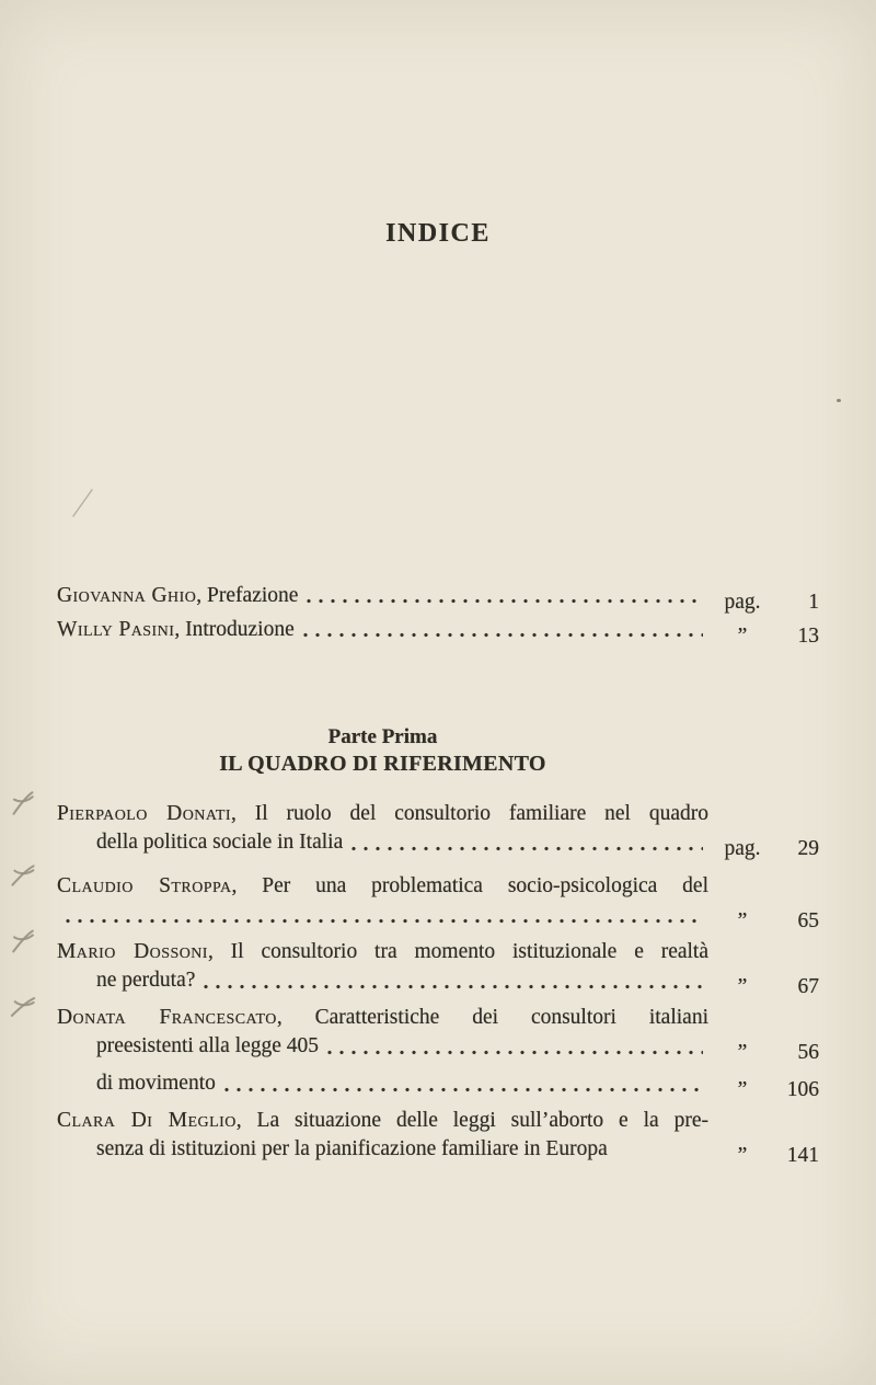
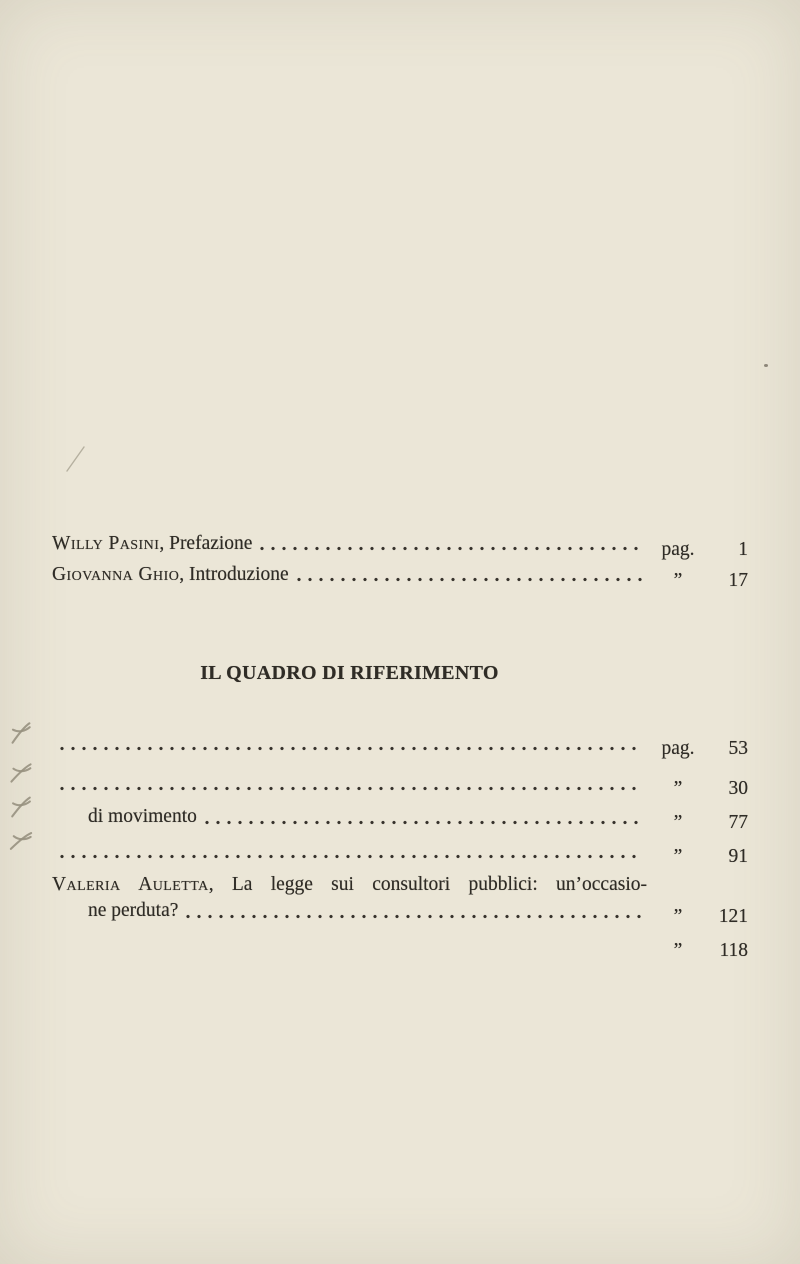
- INDICE
- Giovanna Ghio
+ Willy Pasini
  , Prefazione
  pag.
  1
- Willy Pasini
+ Giovanna Ghio
  , Introduzione
  ”
- 13
+ 17
- Parte Prima
  IL QUADRO DI RIFERIMENTO
- Pierpaolo Donati, Il ruolo del consultorio familiare nel quadro
- della politica sociale in Italia
  pag.
- 29
+ 53
- Claudio Stroppa, Per una problematica socio-psicologica del
  ”
- 65
+ 30
- Mario Dossoni, Il consultorio tra momento istituzionale e realtà
- ne perduta?
+ di movimento
  ”
- 67
+ 77
- Donata Francescato, Caratteristiche dei consultori italiani
- preesistenti alla legge 405
  ”
- 56
+ 91
+ Valeria Auletta, La legge sui consultori pubblici: un’occasio-
- di movimento
+ ne perduta?
  ”
- 106
+ 121
- Clara Di Meglio, La situazione delle leggi sull’aborto e la pre-
- senza di istituzioni per la pianificazione familiare in Europa
  ”
- 141
+ 118
